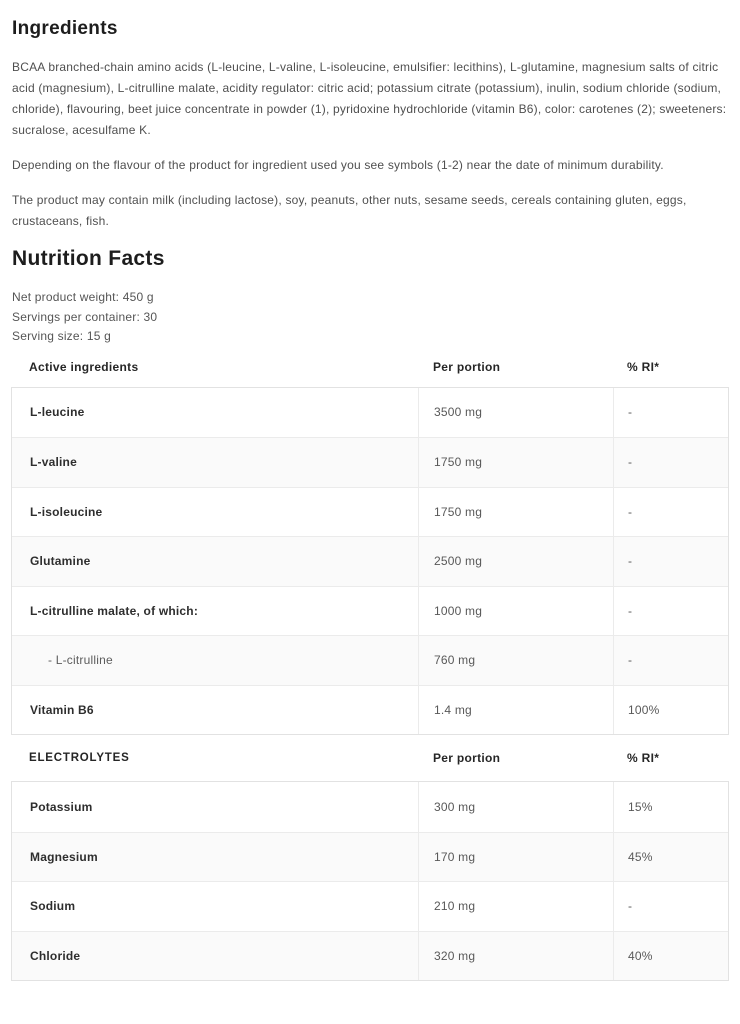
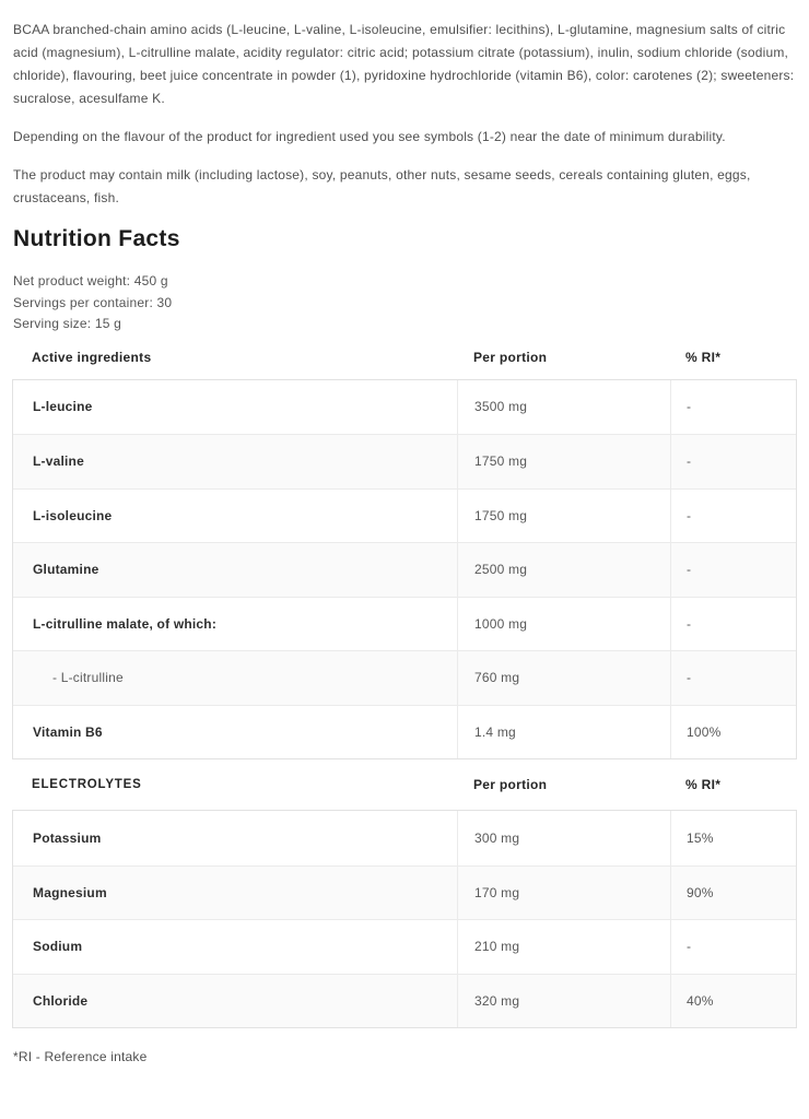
- Ingredients
  BCAA branched-chain amino acids (L-leucine, L-valine, L-isoleucine, emulsifier: lecithins), L-glutamine, magnesium salts of citric acid (magnesium), L-citrulline malate, acidity regulator: citric acid; potassium citrate (potassium), inulin, sodium chloride (sodium, chloride), flavouring, beet juice concentrate in powder (1), pyridoxine hydrochloride (vitamin B6), color: carotenes (2); sweeteners: sucralose, acesulfame K.
  Depending on the flavour of the product for ingredient used you see symbols (1-2) near the date of minimum durability.
  The product may contain milk (including lactose), soy, peanuts, other nuts, sesame seeds, cereals containing gluten, eggs, crustaceans, fish.
  Nutrition Facts
  Net product weight: 450 g
  Servings per container: 30
  Serving size: 15 g
  Active ingredients
  Per portion
  % RI*
  L-leucine
  3500 mg
  -
  L-valine
  1750 mg
  -
  L-isoleucine
  1750 mg
  -
  Glutamine
  2500 mg
  -
  L-citrulline malate, of which:
  1000 mg
  -
  - L-citrulline
  760 mg
  -
  Vitamin B6
  1.4 mg
  100%
  ELECTROLYTES
  Per portion
  % RI*
  Potassium
  300 mg
  15%
  Magnesium
  170 mg
- 45%
+ 90%
  Sodium
  210 mg
  -
  Chloride
  320 mg
  40%
+ *RI - Reference intake
